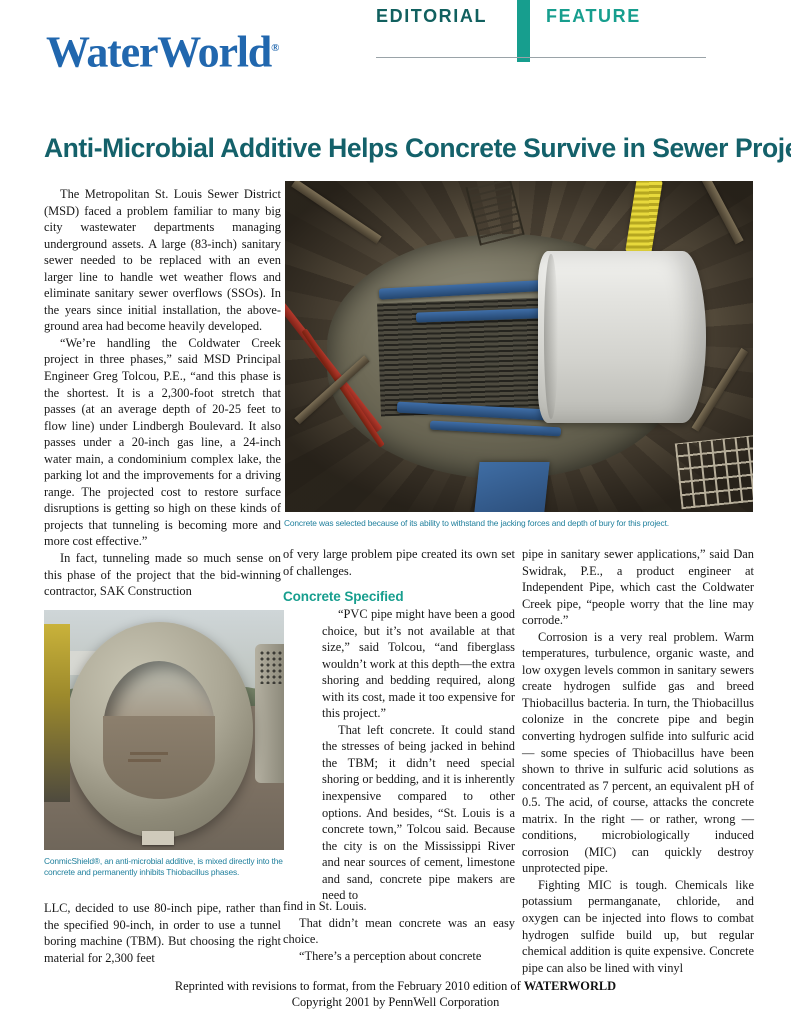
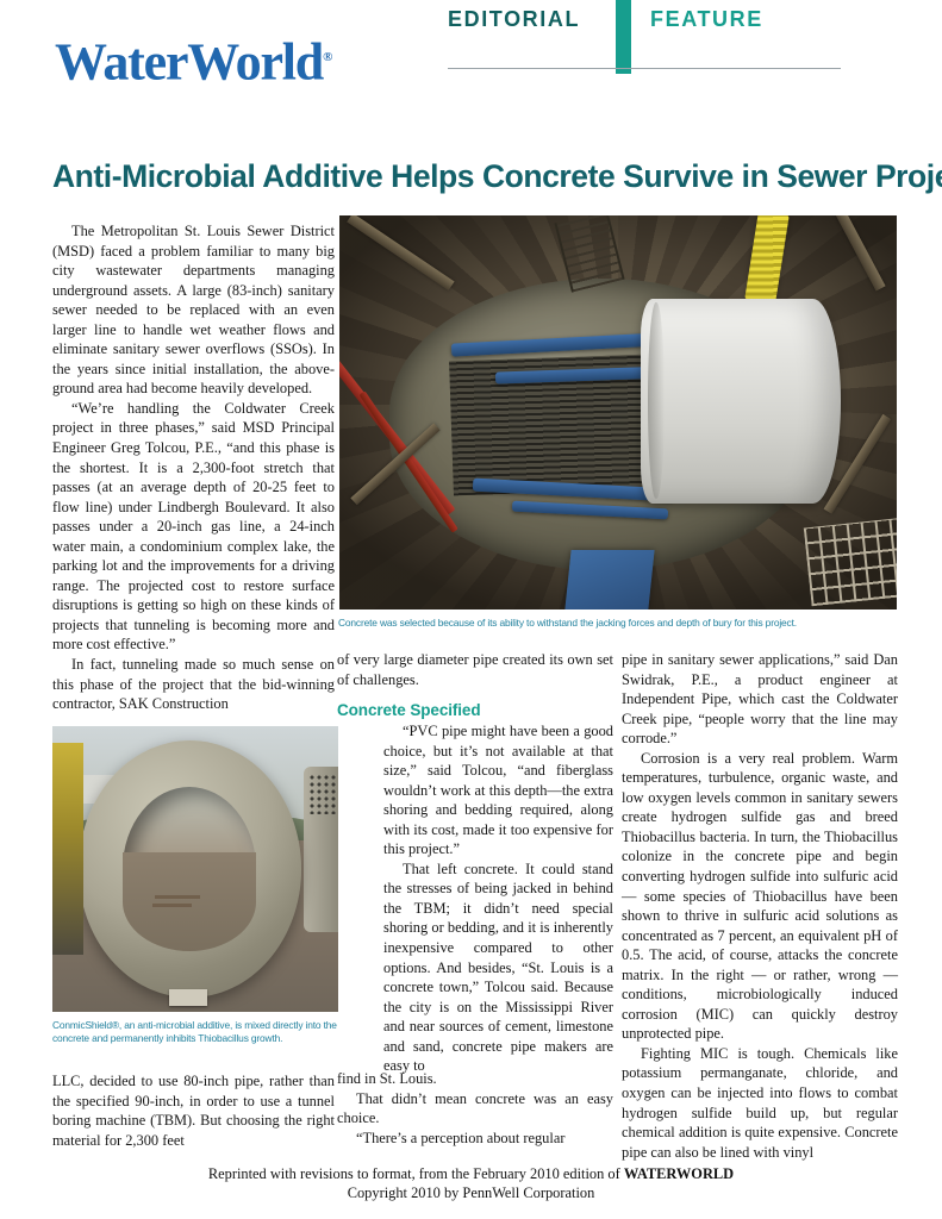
  WaterWorld®
  EDITORIAL
  FEATURE
  Anti-Microbial Additive Helps Concrete Survive in Sewer Proj
  Concrete was selected because of its ability to withstand the jacking forces and depth of bury for this project.
  The Metropolitan St. Louis Sewer District (MSD) faced a problem familiar to many big city wastewater departments managing underground assets. A large (83-inch) sanitary sewer needed to be replaced with an even larger line to handle wet weather flows and eliminate sanitary sewer overflows (SSOs). In the years since initial installation, the above-ground area had become heavily developed.
  “We’re handling the Coldwater Creek project in three phases,” said MSD Principal Engineer Greg Tolcou, P.E., “and this phase is the shortest. It is a 2,300-foot stretch that passes (at an average depth of 20-25 feet to flow line) under Lindbergh Boulevard. It also passes under a 20-inch gas line, a 24-inch water main, a condominium complex lake, the parking lot and the improvements for a driving range. The projected cost to restore surface disruptions is getting so high on these kinds of projects that tunneling is becoming more and more cost effective.”
  In fact, tunneling made so much sense on this phase of the project that the bid-winning contractor, SAK Construction
- ConmicShield®, an anti-microbial additive, is mixed directly into the concrete and permanently inhibits Thiobacillus phases.
+ ConmicShield®, an anti-microbial additive, is mixed directly into the concrete and permanently inhibits Thiobacillus growth.
  LLC, decided to use 80-inch pipe, rather than the specified 90-inch, in order to use a tunnel boring machine (TBM). But choosing the right material for 2,300 feet
- of very large problem pipe created its own set of challenges.
+ of very large diameter pipe created its own set of challenges.
  Concrete Specified
  “PVC pipe might have been a good choice, but it’s not available at that size,” said Tolcou, “and fiberglass wouldn’t work at this depth—the extra shoring and bedding required, along with its cost, made it too expensive for this project.”
- That left concrete. It could stand the stresses of being jacked in behind the TBM; it didn’t need special shoring or bedding, and it is inherently inexpensive compared to other options. And besides, “St. Louis is a concrete town,” Tolcou said. Because the city is on the Mississippi River and near sources of cement, limestone and sand, concrete pipe makers are need to
+ That left concrete. It could stand the stresses of being jacked in behind the TBM; it didn’t need special shoring or bedding, and it is inherently inexpensive compared to other options. And besides, “St. Louis is a concrete town,” Tolcou said. Because the city is on the Mississippi River and near sources of cement, limestone and sand, concrete pipe makers are easy to
  find in St. Louis.
  That didn’t mean concrete was an easy choice.
- “There’s a perception about concrete
+ “There’s a perception about regular
  pipe in sanitary sewer applications,” said Dan Swidrak, P.E., a product engineer at Independent Pipe, which cast the Coldwater Creek pipe, “people worry that the line may corrode.”
  Corrosion is a very real problem. Warm temperatures, turbulence, organic waste, and low oxygen levels common in sanitary sewers create hydrogen sulfide gas and breed Thiobacillus bacteria. In turn, the Thiobacillus colonize in the concrete pipe and begin converting hydrogen sulfide into sulfuric acid — some species of Thiobacillus have been shown to thrive in sulfuric acid solutions as concentrated as 7 percent, an equivalent pH of 0.5. The acid, of course, attacks the concrete matrix. In the right — or rather, wrong —conditions, microbiologically induced corrosion (MIC) can quickly destroy unprotected pipe.
  Fighting MIC is tough. Chemicals like potassium permanganate, chloride, and oxygen can be injected into flows to combat hydrogen sulfide build up, but regular chemical addition is quite expensive. Concrete pipe can also be lined with vinyl
  Reprinted with revisions to format, from the February 2010 edition of WATERWORLD
- Copyright 2001 by PennWell Corporation
+ Copyright 2010 by PennWell Corporation
